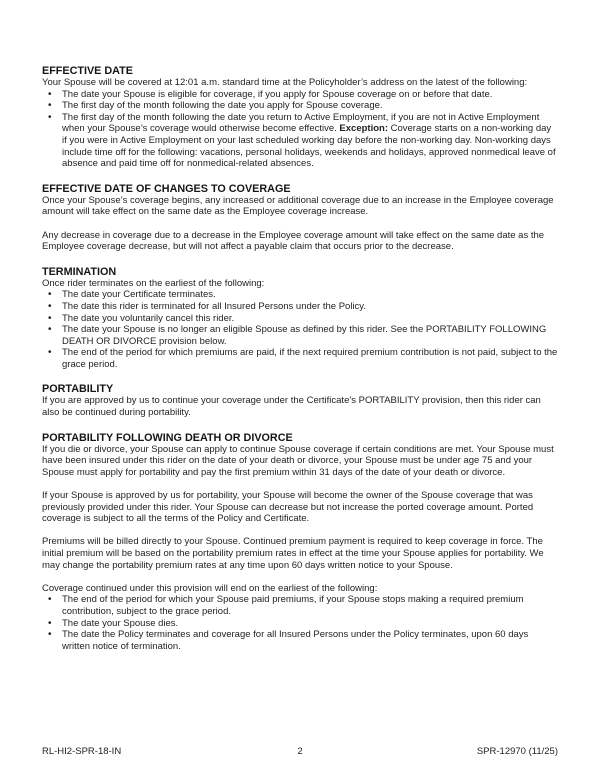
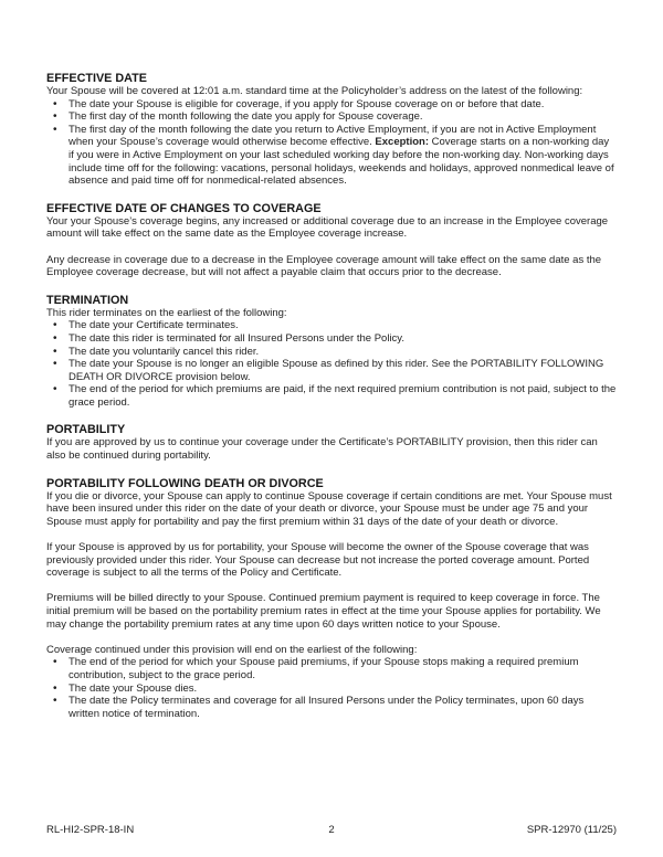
  EFFECTIVE DATE
  Your Spouse will be covered at 12:01 a.m. standard time at the Policyholder’s address on the latest of the following:
  The date your Spouse is eligible for coverage, if you apply for Spouse coverage on or before that date.
  The first day of the month following the date you apply for Spouse coverage.
  The first day of the month following the date you return to Active Employment, if you are not in Active Employment when your Spouse’s coverage would otherwise become effective. Exception: Coverage starts on a non-working day if you were in Active Employment on your last scheduled working day before the non-working day. Non-working days include time off for the following: vacations, personal holidays, weekends and holidays, approved nonmedical leave of absence and paid time off for nonmedical-related absences.
  EFFECTIVE DATE OF CHANGES TO COVERAGE
- Once your Spouse’s coverage begins, any increased or additional coverage due to an increase in the Employee coverage amount will take effect on the same date as the Employee coverage increase.
+ Your your Spouse’s coverage begins, any increased or additional coverage due to an increase in the Employee coverage amount will take effect on the same date as the Employee coverage increase.
  Any decrease in coverage due to a decrease in the Employee coverage amount will take effect on the same date as the Employee coverage decrease, but will not affect a payable claim that occurs prior to the decrease.
  TERMINATION
- Once rider terminates on the earliest of the following:
+ This rider terminates on the earliest of the following:
  The date your Certificate terminates.
  The date this rider is terminated for all Insured Persons under the Policy.
  The date you voluntarily cancel this rider.
  The date your Spouse is no longer an eligible Spouse as defined by this rider. See the PORTABILITY FOLLOWING DEATH OR DIVORCE provision below.
  The end of the period for which premiums are paid, if the next required premium contribution is not paid, subject to the grace period.
  PORTABILITY
  If you are approved by us to continue your coverage under the Certificate’s PORTABILITY provision, then this rider can also be continued during portability.
  PORTABILITY FOLLOWING DEATH OR DIVORCE
  If you die or divorce, your Spouse can apply to continue Spouse coverage if certain conditions are met. Your Spouse must have been insured under this rider on the date of your death or divorce, your Spouse must be under age 75 and your Spouse must apply for portability and pay the first premium within 31 days of the date of your death or divorce.
  If your Spouse is approved by us for portability, your Spouse will become the owner of the Spouse coverage that was previously provided under this rider. Your Spouse can decrease but not increase the ported coverage amount. Ported coverage is subject to all the terms of the Policy and Certificate.
  Premiums will be billed directly to your Spouse. Continued premium payment is required to keep coverage in force. The initial premium will be based on the portability premium rates in effect at the time your Spouse applies for portability. We may change the portability premium rates at any time upon 60 days written notice to your Spouse.
  Coverage continued under this provision will end on the earliest of the following:
  The end of the period for which your Spouse paid premiums, if your Spouse stops making a required premium contribution, subject to the grace period.
  The date your Spouse dies.
  The date the Policy terminates and coverage for all Insured Persons under the Policy terminates, upon 60 days written notice of termination.
  RL-HI2-SPR-18-IN
  2
  SPR-12970 (11/25)
